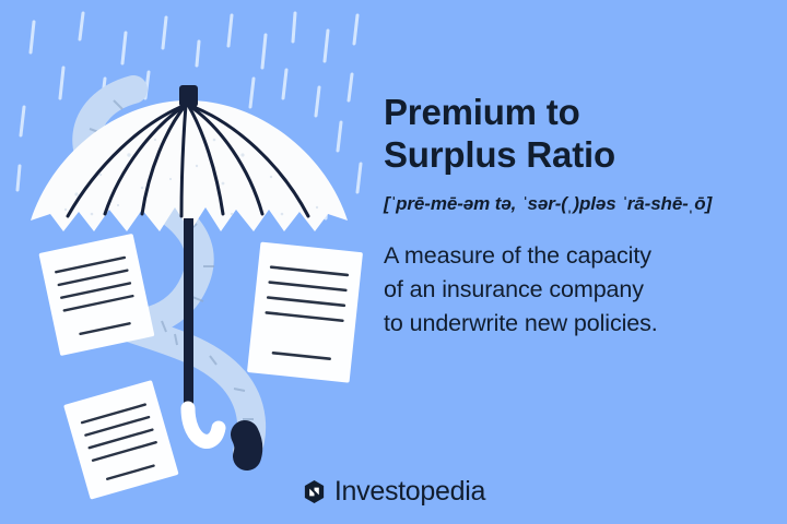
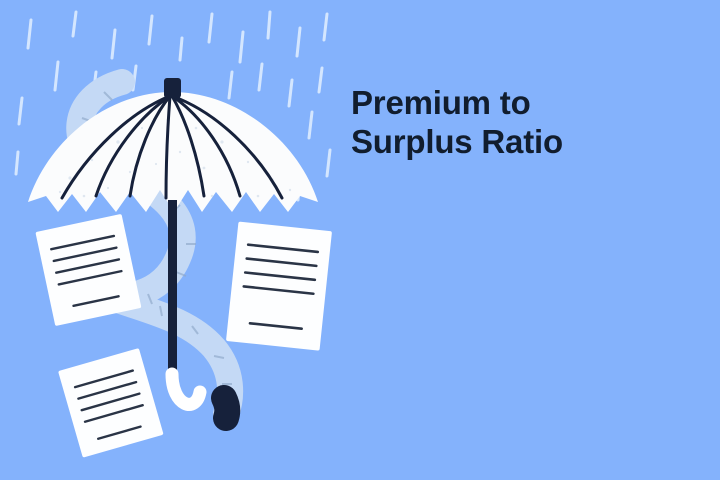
  Premium to
  Surplus Ratio
- [ˈprē-mē-əm tə, ˈsər-(ˌ)pləs ˈrā-shē-ˌō]
- A measure of the capacity
- of an insurance company
- to underwrite new policies.
- Investopedia
